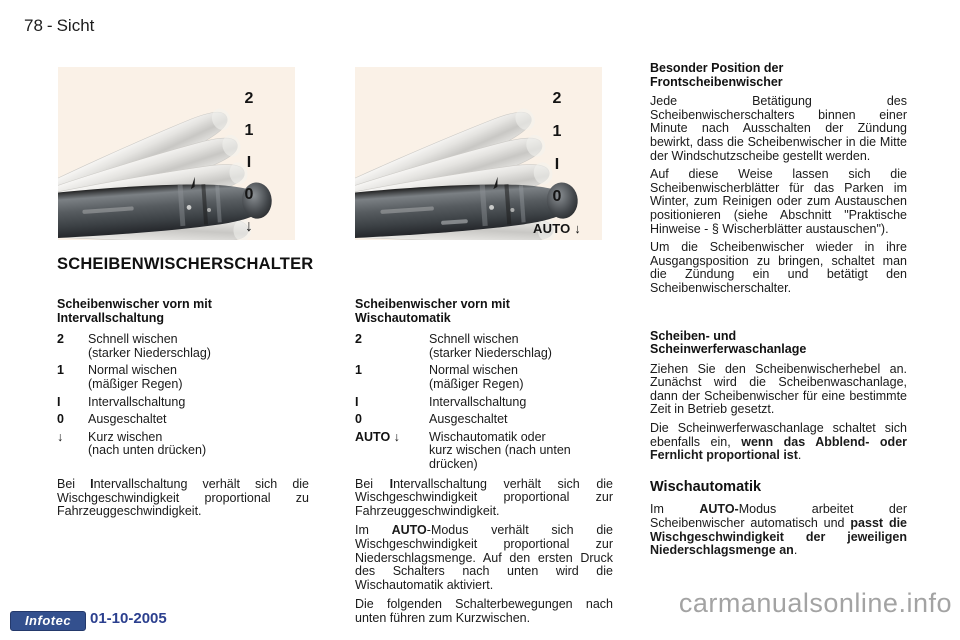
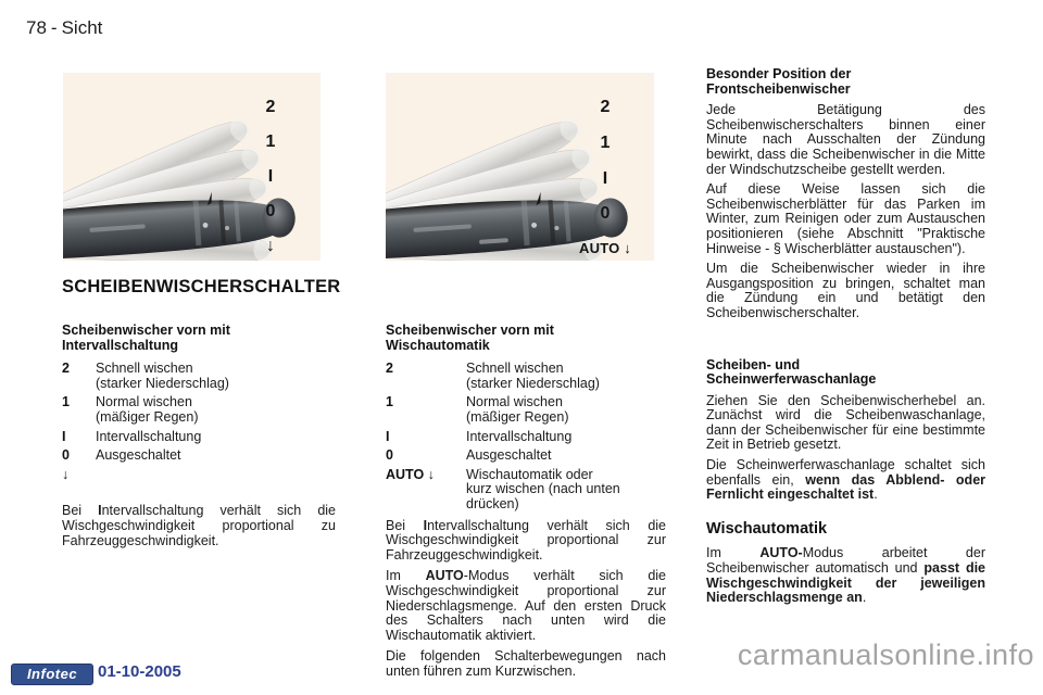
  78 - Sicht
  2
  1
  I
  0
  ↓
  2
  1
  I
  0
  AUTO ↓
  SCHEIBENWISCHERSCHALTER
  Scheibenwischer vorn mit
  Intervallschaltung
  2
  Schnell wischen
  (starker Niederschlag)
  1
  Normal wischen
  (mäßiger Regen)
  I
  Intervallschaltung
  0
  Ausgeschaltet
  ↓
- Kurz wischen
- (nach unten drücken)
  Bei Intervallschaltung verhält sich die Wischgeschwindigkeit proportional zu Fahrzeuggeschwindigkeit.
  Scheibenwischer vorn mit
  Wischautomatik
  2
  Schnell wischen
  (starker Niederschlag)
  1
  Normal wischen
  (mäßiger Regen)
  I
  Intervallschaltung
  0
  Ausgeschaltet
  AUTO ↓
  Wischautomatik oder
  kurz wischen (nach unten
  drücken)
  Bei Intervallschaltung verhält sich die Wischgeschwindigkeit proportional zur Fahrzeuggeschwindigkeit.
  Im AUTO-Modus verhält sich die Wischgeschwindigkeit proportional zur Niederschlagsmenge. Auf den ersten Druck des Schalters nach unten wird die Wischautomatik aktiviert.
  Die folgenden Schalterbewegungen nach unten führen zum Kurzwischen.
  Besonder Position der
  Frontscheibenwischer
  Jede Betätigung des Scheibenwischerschalters binnen einer Minute nach Ausschalten der Zündung bewirkt, dass die Scheibenwischer in die Mitte der Windschutzscheibe gestellt werden.
  Auf diese Weise lassen sich die Scheibenwischerblätter für das Parken im Winter, zum Reinigen oder zum Austauschen positionieren (siehe Abschnitt "Praktische Hinweise - § Wischerblätter austauschen").
  Um die Scheibenwischer wieder in ihre Ausgangsposition zu bringen, schaltet man die Zündung ein und betätigt den Scheibenwischerschalter.
  Scheiben- und
  Scheinwerferwaschanlage
  Ziehen Sie den Scheibenwischerhebel an. Zunächst wird die Scheibenwaschanlage, dann der Scheibenwischer für eine bestimmte Zeit in Betrieb gesetzt.
- Die Scheinwerferwaschanlage schaltet sich ebenfalls ein, wenn das Abblend- oder Fernlicht proportional ist.
+ Die Scheinwerferwaschanlage schaltet sich ebenfalls ein, wenn das Abblend- oder Fernlicht eingeschaltet ist.
  Wischautomatik
  Im AUTO-Modus arbeitet der Scheibenwischer automatisch und passt die Wischgeschwindigkeit der jeweiligen Niederschlagsmenge an.
  Infotec
  01-10-2005
  carmanualsonline.info
